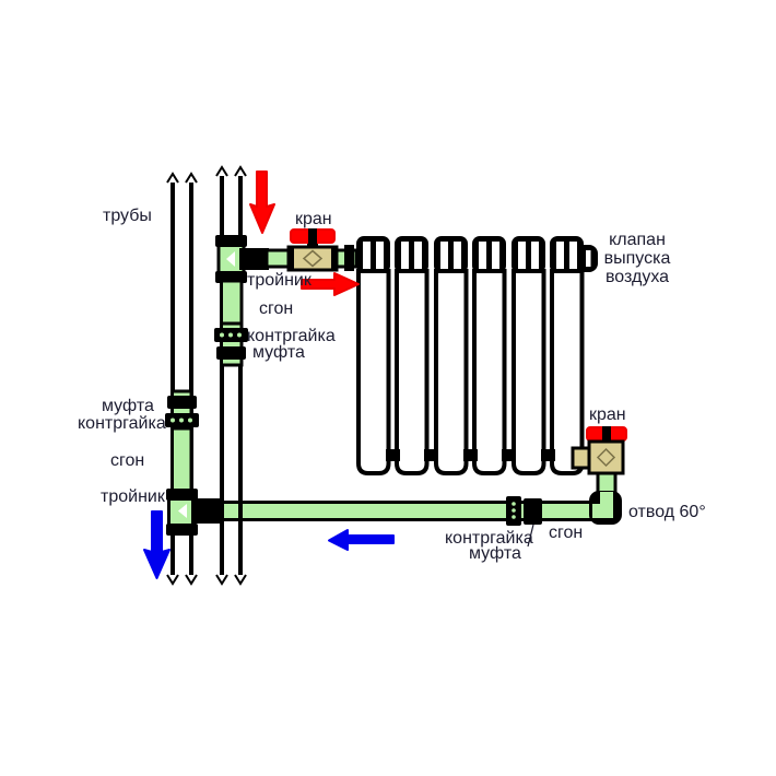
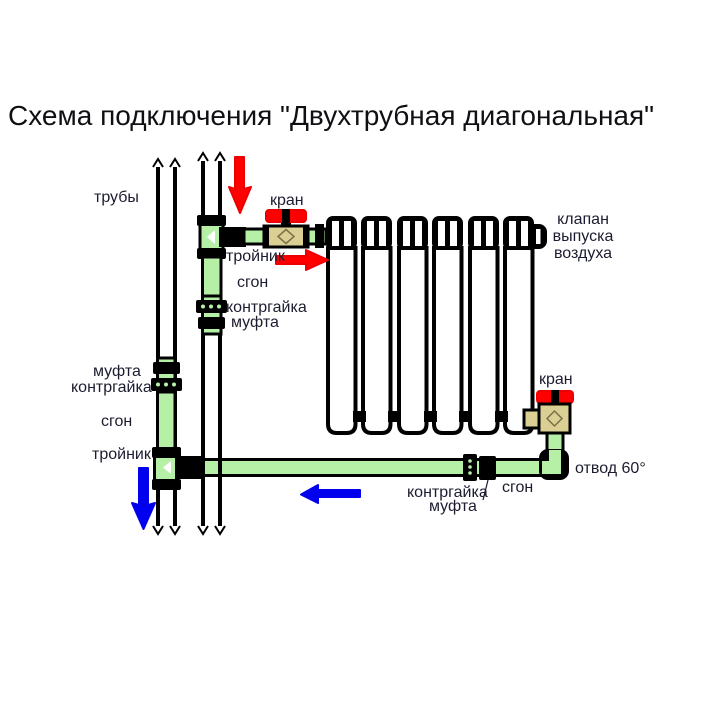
+ Схема подключения "Двухтрубная диагональная"
  трубы
  кран
  тройник
  сгон
  контргайка
  муфта
  клапан
  выпуска
  воздуха
  муфта
  контргайка
  сгон
  тройник
  кран
  отвод 60°
  сгон
  контргайка
  муфта
